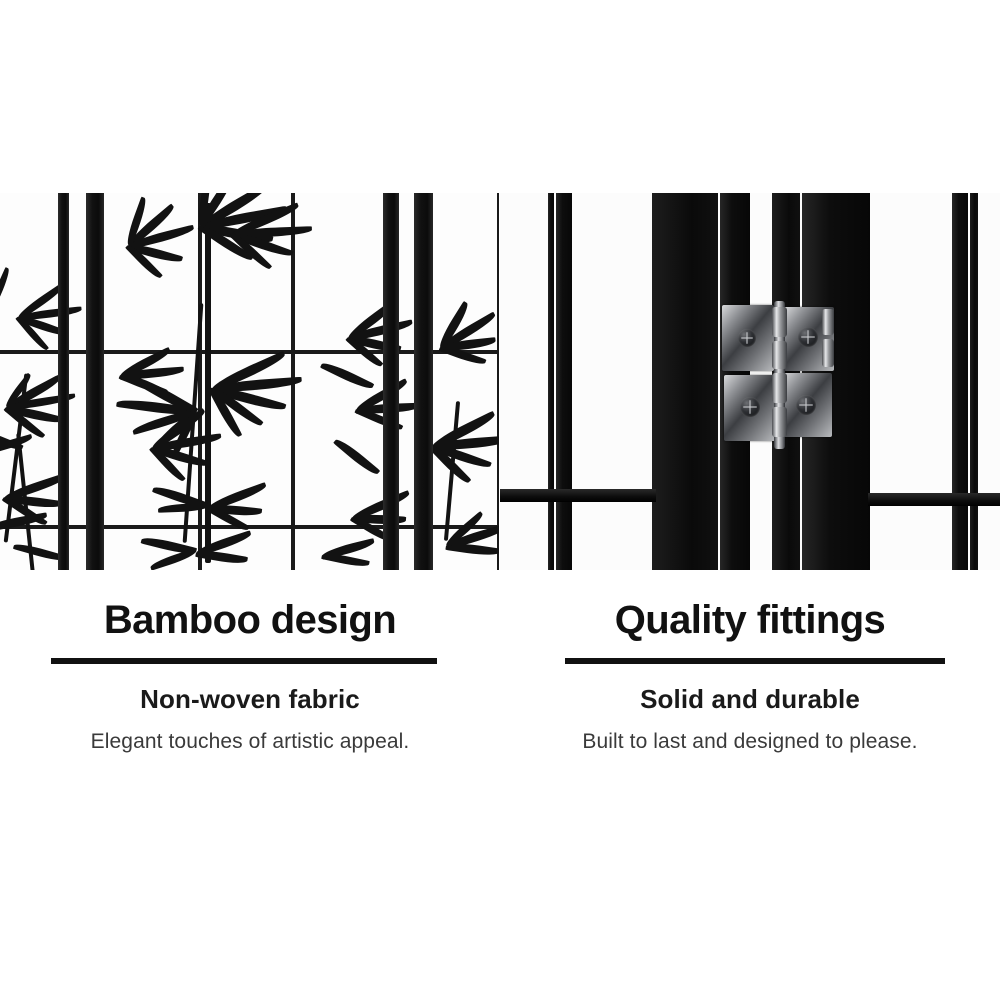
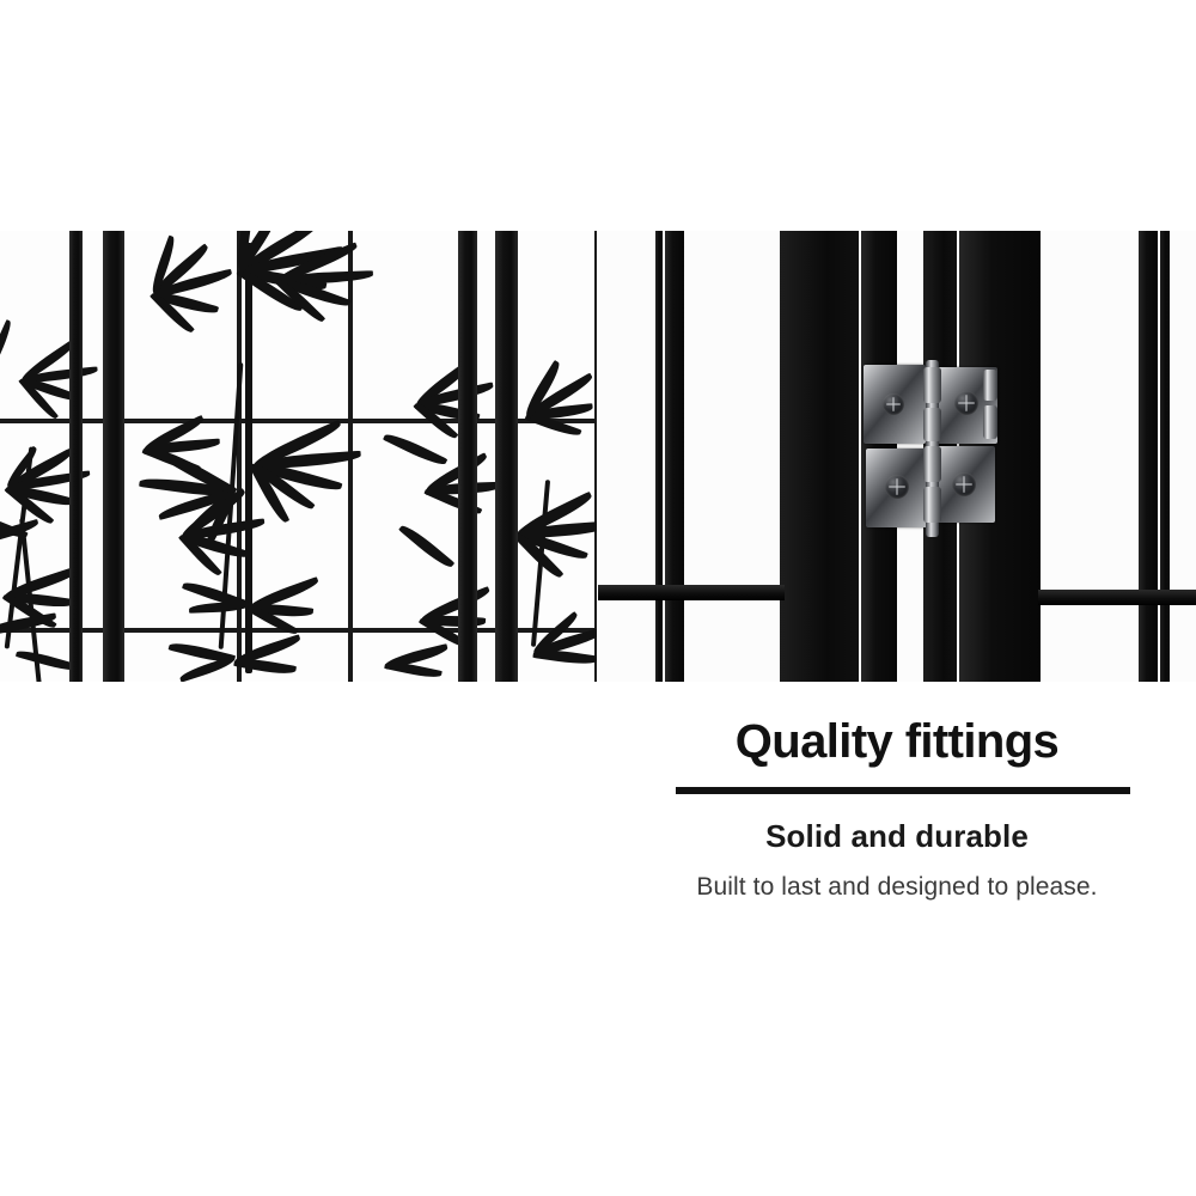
- Bamboo design
- Non-woven fabric
- Elegant touches of artistic appeal.
  Quality fittings
  Solid and durable
  Built to last and designed to please.
